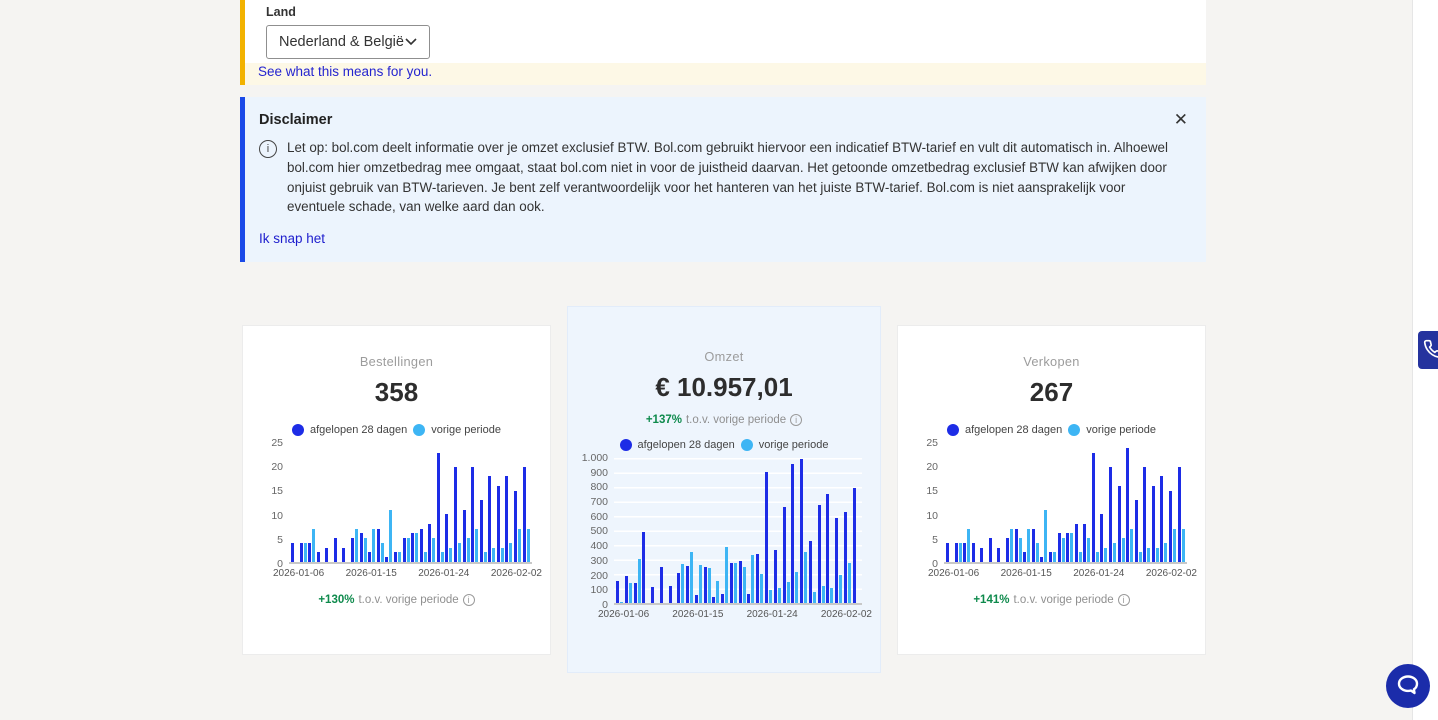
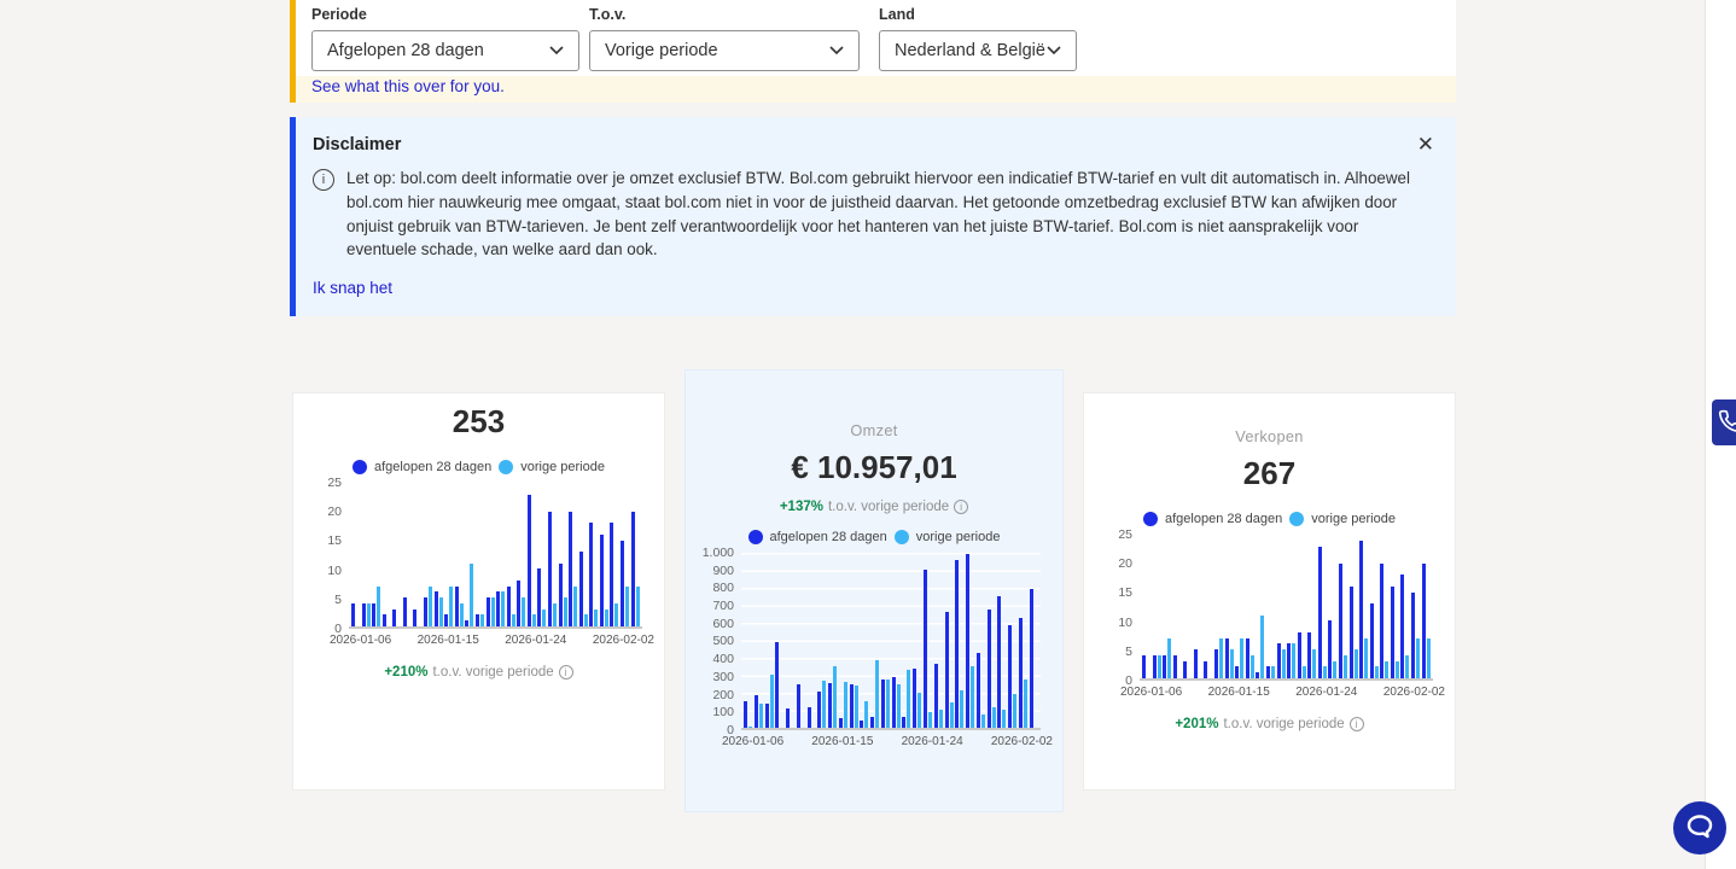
+ Periode
+ Afgelopen 28 dagen
+ T.o.v.
+ Vorige periode
  Land
  Nederland & België
- See what this means for you.
+ See what this over for you.
  ✕
  Disclaimer
  i
- Let op: bol.com deelt informatie over je omzet exclusief BTW. Bol.com gebruikt hiervoor een indicatief BTW-tarief en vult dit automatisch in. Alhoewel bol.com hier omzetbedrag mee omgaat, staat bol.com niet in voor de juistheid daarvan. Het getoonde omzetbedrag exclusief BTW kan afwijken door onjuist gebruik van BTW-tarieven. Je bent zelf verantwoordelijk voor het hanteren van het juiste BTW-tarief. Bol.com is niet aansprakelijk voor eventuele schade, van welke aard dan ook.
+ Let op: bol.com deelt informatie over je omzet exclusief BTW. Bol.com gebruikt hiervoor een indicatief BTW-tarief en vult dit automatisch in. Alhoewel bol.com hier nauwkeurig mee omgaat, staat bol.com niet in voor de juistheid daarvan. Het getoonde omzetbedrag exclusief BTW kan afwijken door onjuist gebruik van BTW-tarieven. Je bent zelf verantwoordelijk voor het hanteren van het juiste BTW-tarief. Bol.com is niet aansprakelijk voor eventuele schade, van welke aard dan ook.
  Ik snap het
- Bestellingen
- 358
+ 253
  afgelopen 28 dagen
  vorige periode
  25
  20
  15
  10
  5
  0
  2026-01-06
  2026-01-15
  2026-01-24
  2026-02-02
- +130%
+ +210%
  t.o.v. vorige periode
  i
  Omzet
  € 10.957,01
  +137%
  t.o.v. vorige periode
  i
  afgelopen 28 dagen
  vorige periode
  1.000
  900
  800
  700
  600
  500
  400
  300
  200
  100
  0
  2026-01-06
  2026-01-15
  2026-01-24
  2026-02-02
  Verkopen
  267
  afgelopen 28 dagen
  vorige periode
  25
  20
  15
  10
  5
  0
  2026-01-06
  2026-01-15
  2026-01-24
  2026-02-02
- +141%
+ +201%
  t.o.v. vorige periode
  i
